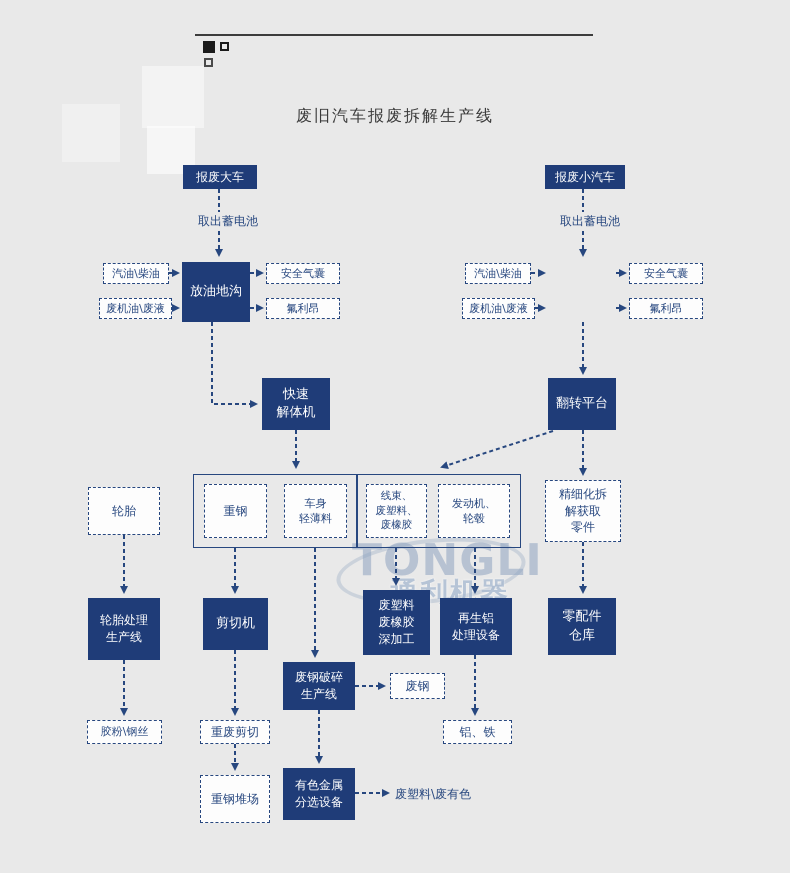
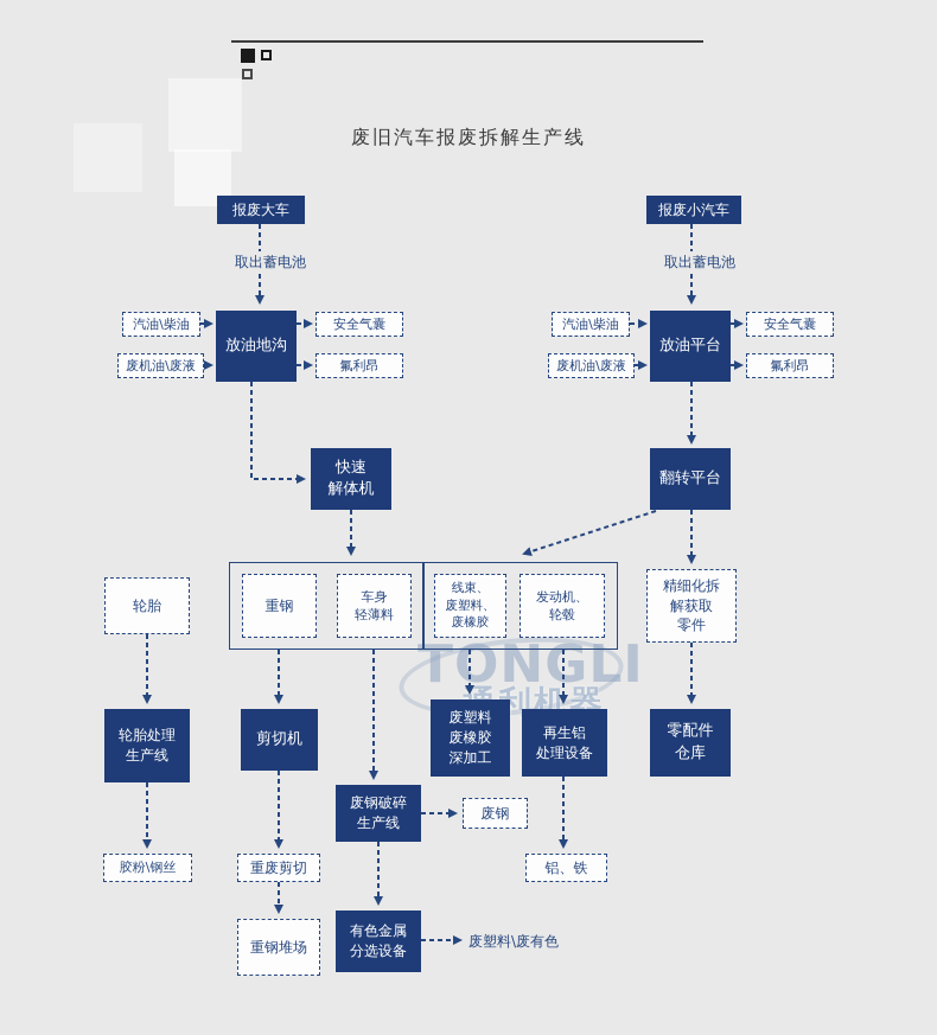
  废旧汽车报废拆解生产线
  TONGLI
  利机器
  报废大车
  报废小汽车
  放油地沟
+ 放油平台
  快速
  解体机
  翻转平台
  轮胎处理
  生产线
  剪切机
  废塑料
  废橡胶
  深加工
  再生铝
  处理设备
  零配件
  仓库
  废钢破碎
  生产线
  有色金属
  分选设备
  汽油\柴油
  废机油\废液
  安全气囊
  氟利昂
  汽油\柴油
  废机油\废液
  安全气囊
  氟利昂
  轮胎
  重钢
  车身
  轻薄料
  线束、
  废塑料、
  废橡胶
  发动机、
  轮毂
  精细化拆
  解获取
  零件
  胶粉\钢丝
  重废剪切
  重钢堆场
  废钢
  铝、铁
  取出蓄电池
  取出蓄电池
  废塑料\废有色
